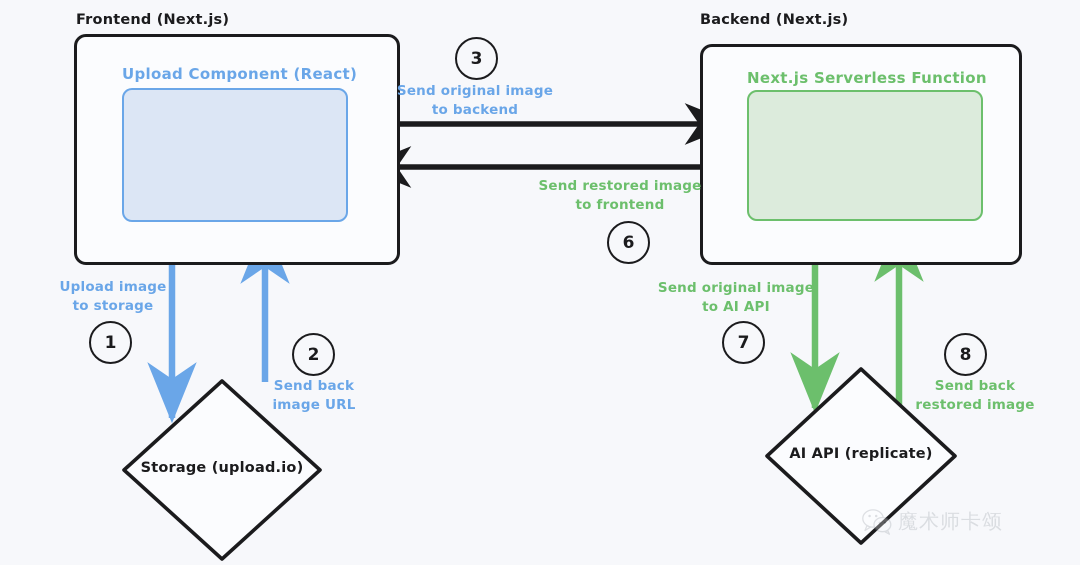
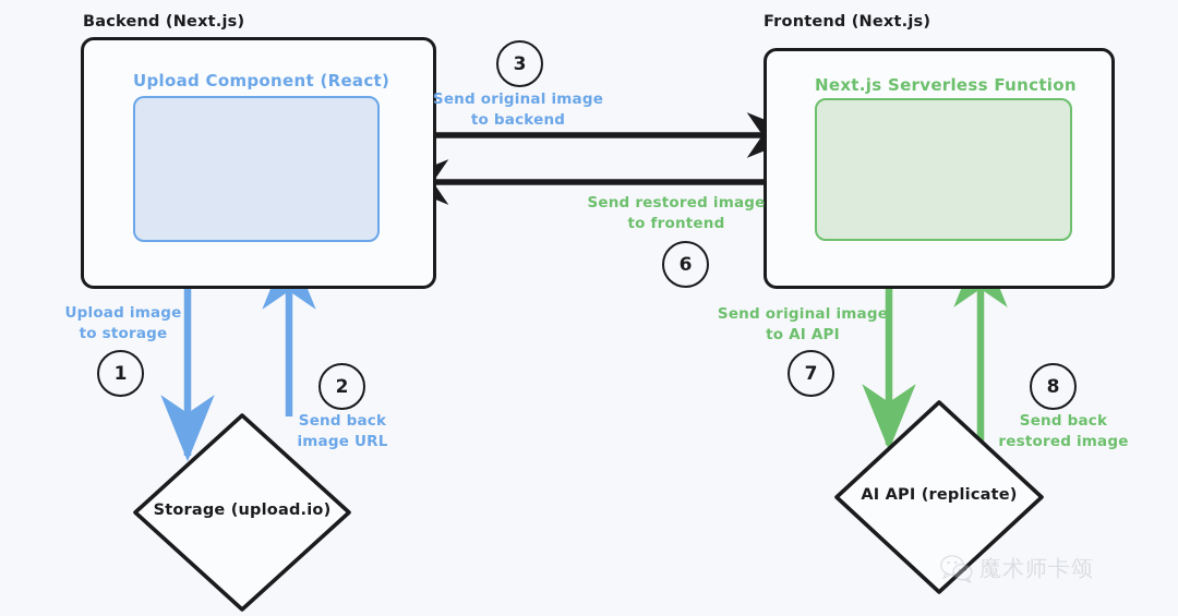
- Frontend (Next.js)
+ Backend (Next.js)
  Upload Component (React)
- Backend (Next.js)
+ Frontend (Next.js)
  Next.js Serverless Function
  Storage (upload.io)
  AI API (replicate)
  Upload image
  to storage
  1
  2
  Send back
  image URL
  3
  Send original image
  to backend
  Send restored image
  to frontend
  6
  Send original image
  to AI API
  7
  8
  Send back
  restored image
  魔术师卡颂
